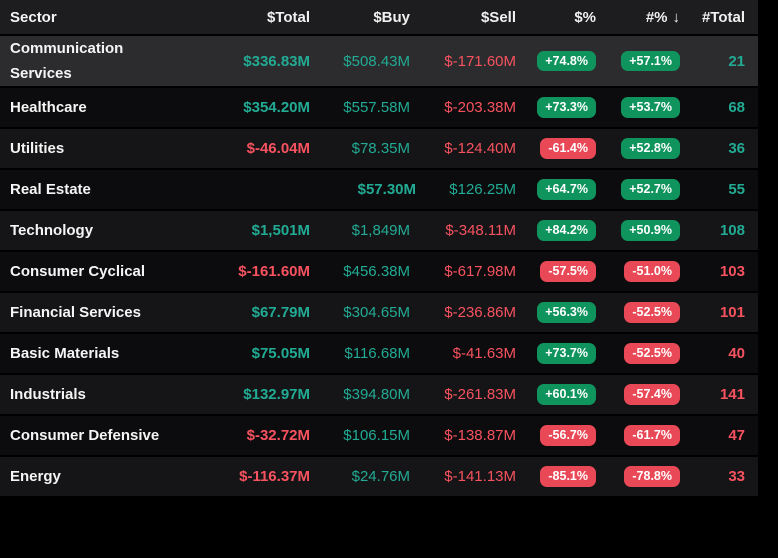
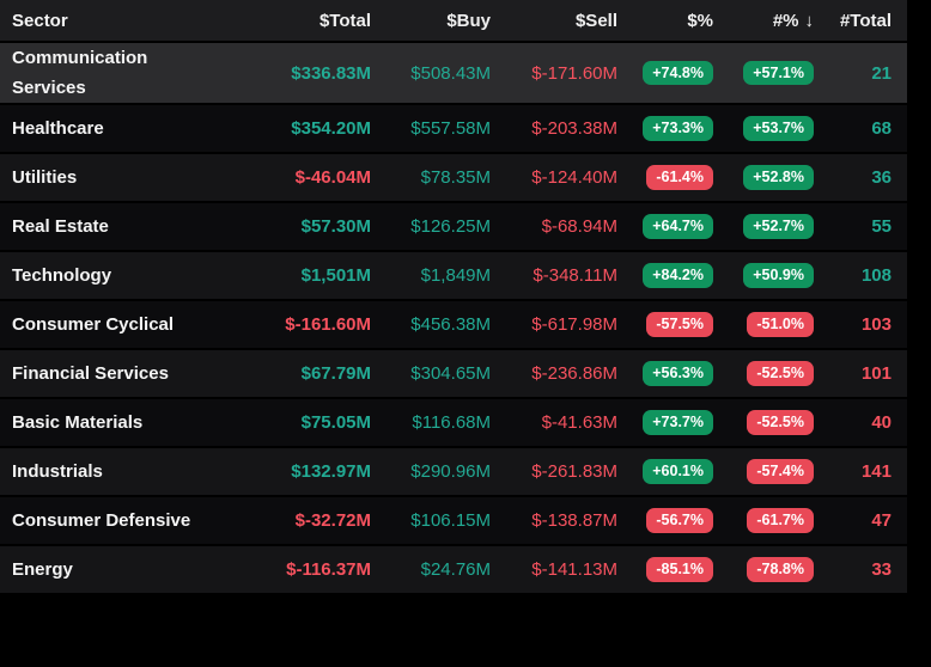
  Sector
  $Total
  $Buy
  $Sell
  $%
  #% ↓
  #Total
  Communication Services
  $336.83M
  $508.43M
  $-171.60M
  +74.8%
  +57.1%
  21
  Healthcare
  $354.20M
  $557.58M
  $-203.38M
  +73.3%
  +53.7%
  68
  Utilities
  $-46.04M
  $78.35M
  $-124.40M
  -61.4%
  +52.8%
  36
  Real Estate
  $57.30M
  $126.25M
+ $-68.94M
  +64.7%
  +52.7%
  55
  Technology
  $1,501M
  $1,849M
  $-348.11M
  +84.2%
  +50.9%
  108
  Consumer Cyclical
  $-161.60M
  $456.38M
  $-617.98M
  -57.5%
  -51.0%
  103
  Financial Services
  $67.79M
  $304.65M
  $-236.86M
  +56.3%
  -52.5%
  101
  Basic Materials
  $75.05M
  $116.68M
  $-41.63M
  +73.7%
  -52.5%
  40
  Industrials
  $132.97M
- $394.80M
+ $290.96M
  $-261.83M
  +60.1%
  -57.4%
  141
  Consumer Defensive
  $-32.72M
  $106.15M
  $-138.87M
  -56.7%
  -61.7%
  47
  Energy
  $-116.37M
  $24.76M
  $-141.13M
  -85.1%
  -78.8%
  33
